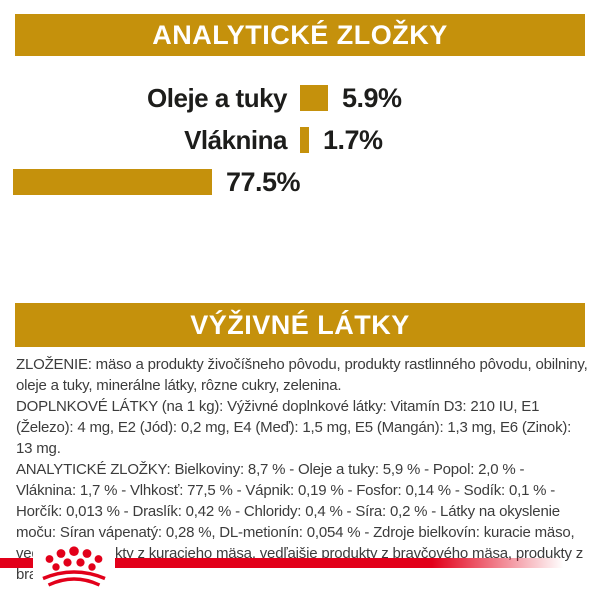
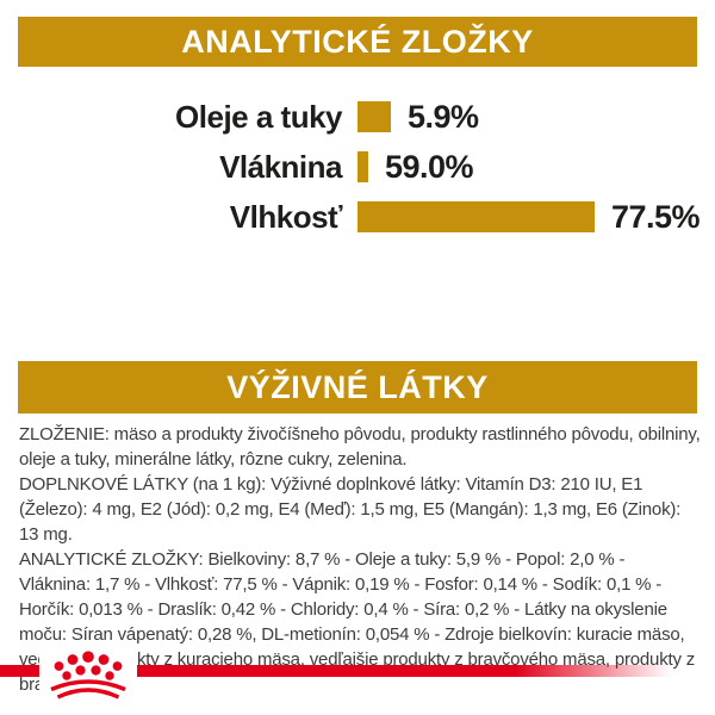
  ANALYTICKÉ ZLOŽKY
  Oleje a tuky
  5.9%
  Vláknina
- 1.7%
+ 59.0%
+ Vlhkosť
  77.5%
  VÝŽIVNÉ LÁTKY
  ZLOŽENIE: mäso a produkty živočíšneho pôvodu, produkty rastlinného pôvodu, obilniny, oleje a tuky, minerálne látky, rôzne cukry, zelenina.
  DOPLNKOVÉ LÁTKY (na 1 kg): Výživné doplnkové látky: Vitamín D3: 210 IU, E1 (Železo): 4 mg, E2 (Jód): 0,2 mg, E4 (Meď): 1,5 mg, E5 (Mangán): 1,3 mg, E6 (Zinok): 13 mg.
  ANALYTICKÉ ZLOŽKY: Bielkoviny: 8,7 % - Oleje a tuky: 5,9 % - Popol: 2,0 % - Vláknina: 1,7 % - Vlhkosť: 77,5 % - Vápnik: 0,19 % - Fosfor: 0,14 % - Sodík: 0,1 % - Horčík: 0,013 % - Draslík: 0,42 % - Chloridy: 0,4 % - Síra: 0,2 % - Látky na okyslenie moču: Síran vápenatý: 0,28 %, DL-metionín: 0,054 % - Zdroje bielkovín: kuracie mäso, vekty z kuracieho mäsa, vedľajšie produkty z bravčového mäsa, produkty z br
